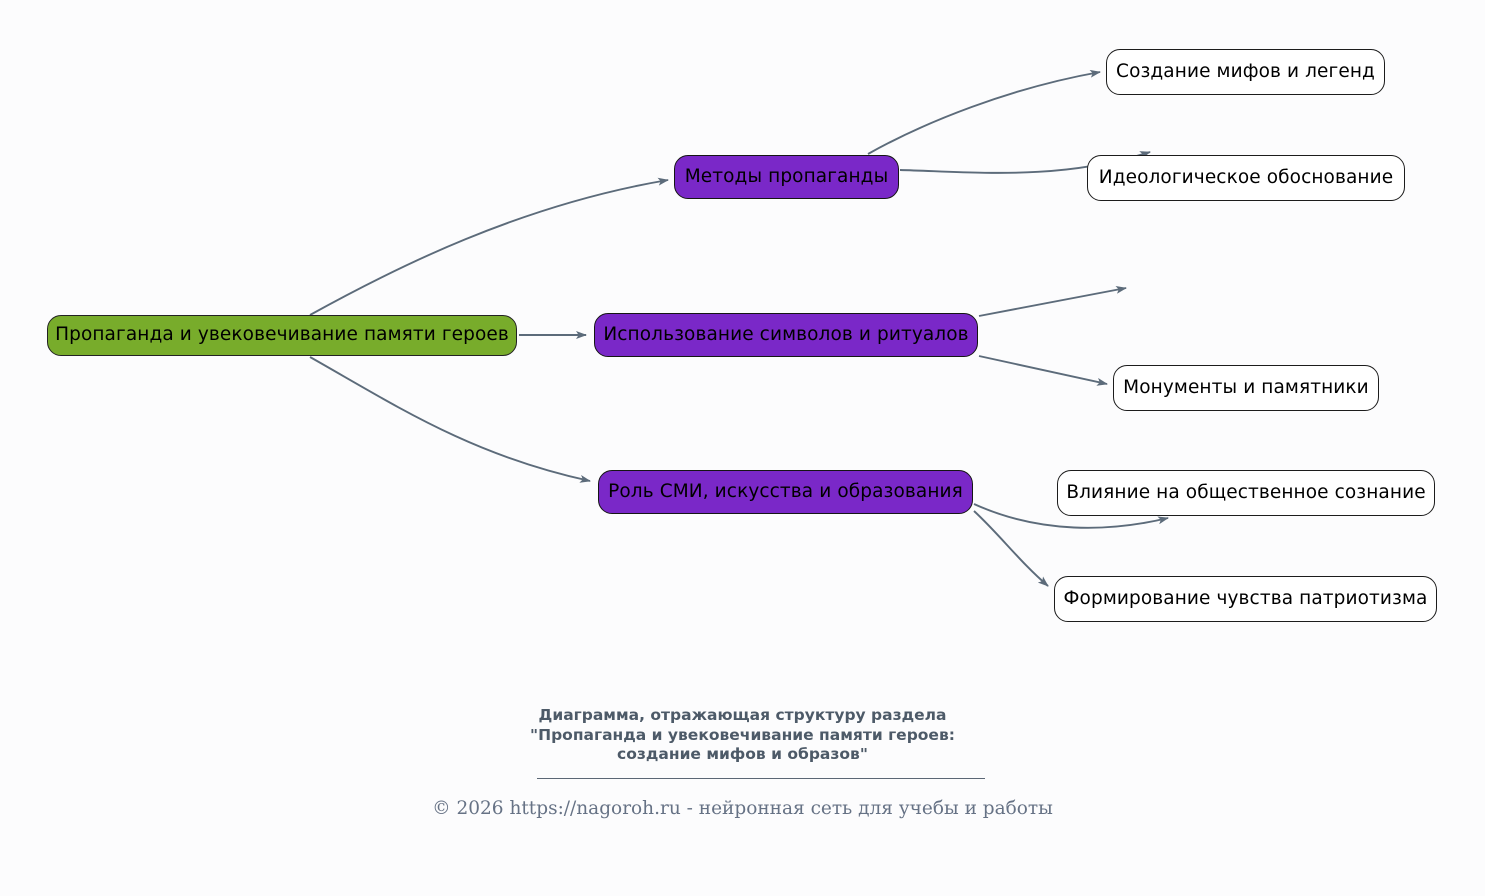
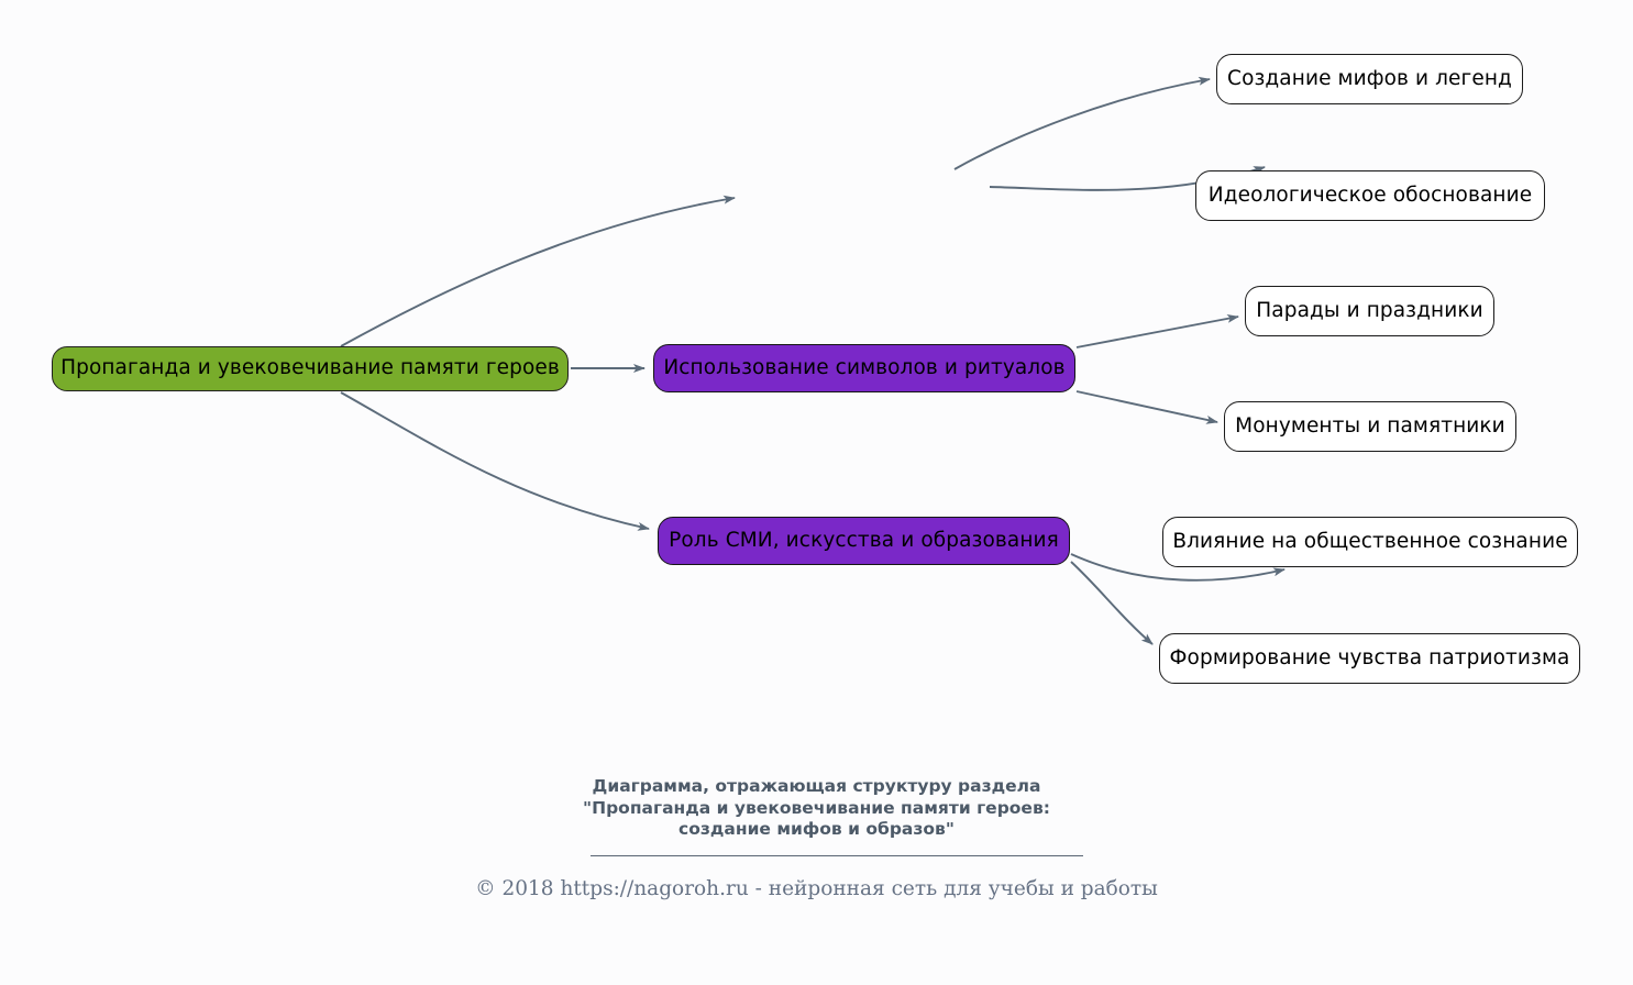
  Пропаганда и увековечивание памяти героев
- Методы пропаганды
  Использование символов и ритуалов
  Роль СМИ, искусства и образования
  Создание мифов и легенд
  Идеологическое обоснование
+ Парады и праздники
  Монументы и памятники
  Влияние на общественное сознание
  Формирование чувства патриотизма
  Диаграмма, отражающая структуру раздела
  "Пропаганда и увековечивание памяти героев:
  создание мифов и образов"
- © 2026 https://nagoroh.ru - нейронная сеть для учебы и работы
+ © 2018 https://nagoroh.ru - нейронная сеть для учебы и работы
